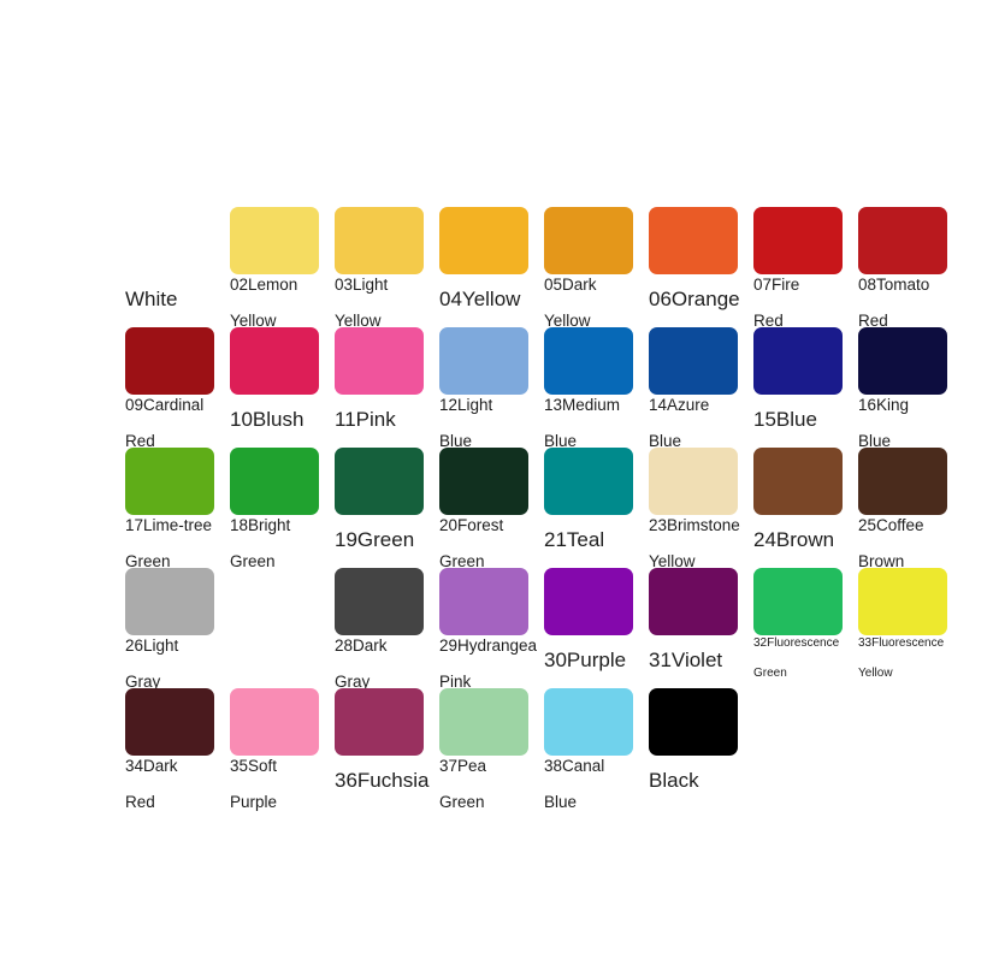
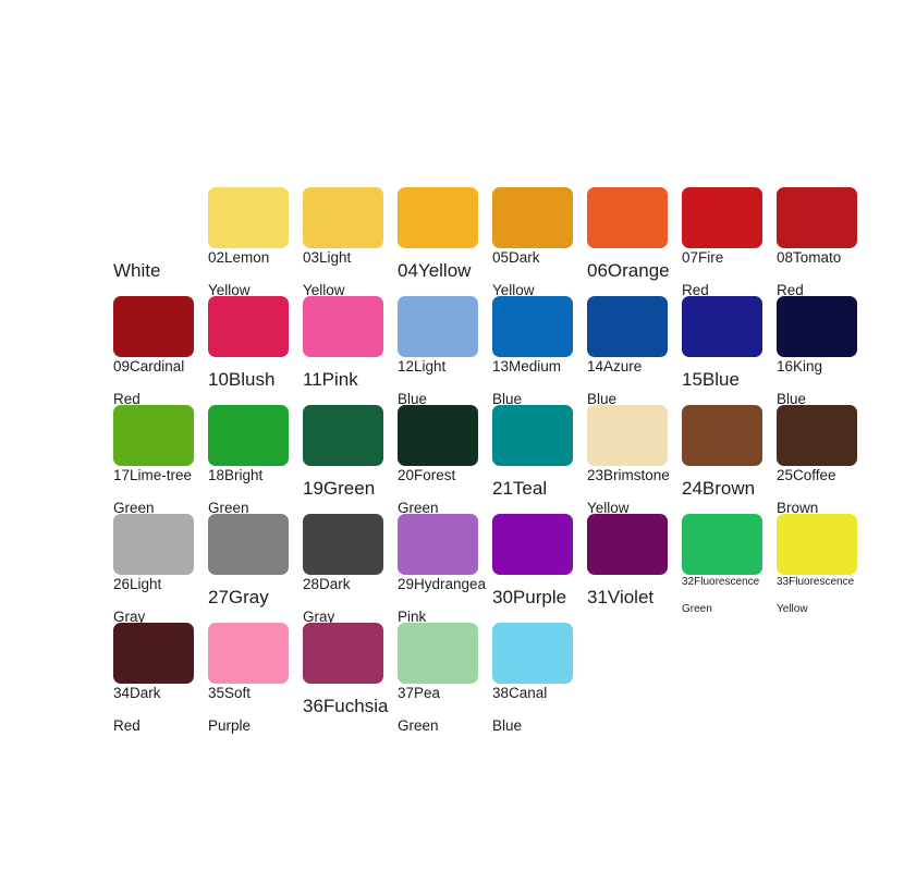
  White
  02Lemon
  Yellow
  03Light
  Yellow
  04Yellow
  05Dark
  Yellow
  06Orange
  07Fire
  Red
  08Tomato
  Red
  09Cardinal
  Red
  10Blush
  11Pink
  12Light
  Blue
  13Medium
  Blue
  14Azure
  Blue
  15Blue
  16King
  Blue
  17Lime-tree
  Green
  18Bright
  Green
  19Green
  20Forest
  Green
  21Teal
  23Brimstone
  Yellow
  24Brown
  25Coffee
  Brown
  26Light
  Gray
+ 27Gray
  28Dark
  Gray
  29Hydrangea
  Pink
  30Purple
  31Violet
  32Fluorescence
  Green
  33Fluorescence
  Yellow
  34Dark
  Red
  35Soft
  Purple
  36Fuchsia
  37Pea
  Green
  38Canal
  Blue
- Black
